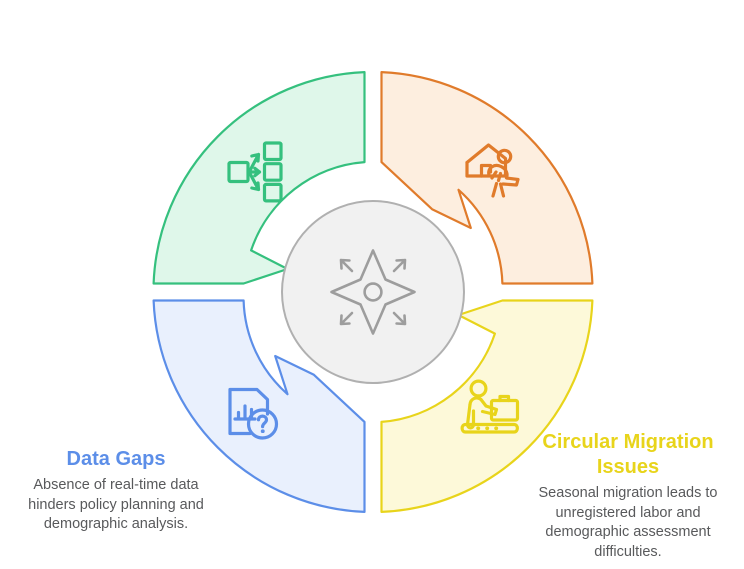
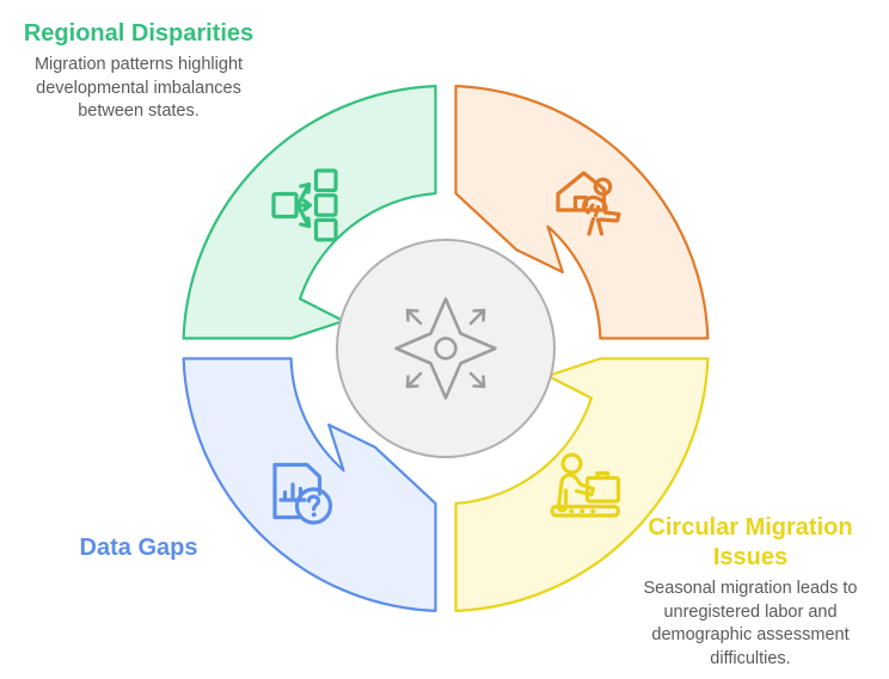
+ Regional Disparities
+ Migration patterns highlight developmental imbalances between states.
  Circular Migration Issues
  Seasonal migration leads to unregistered labor and demographic assessment difficulties.
  Data Gaps
- Absence of real-time data hinders policy planning and demographic analysis.
